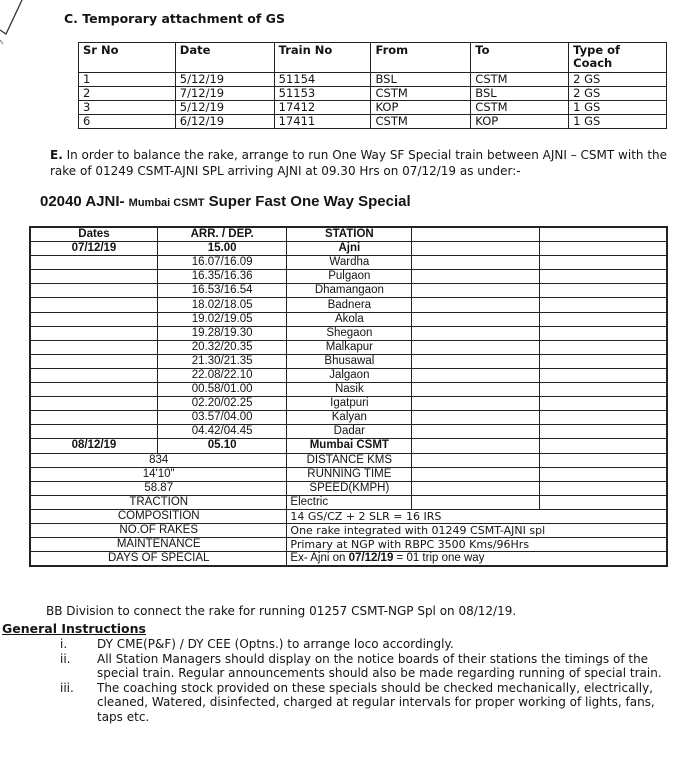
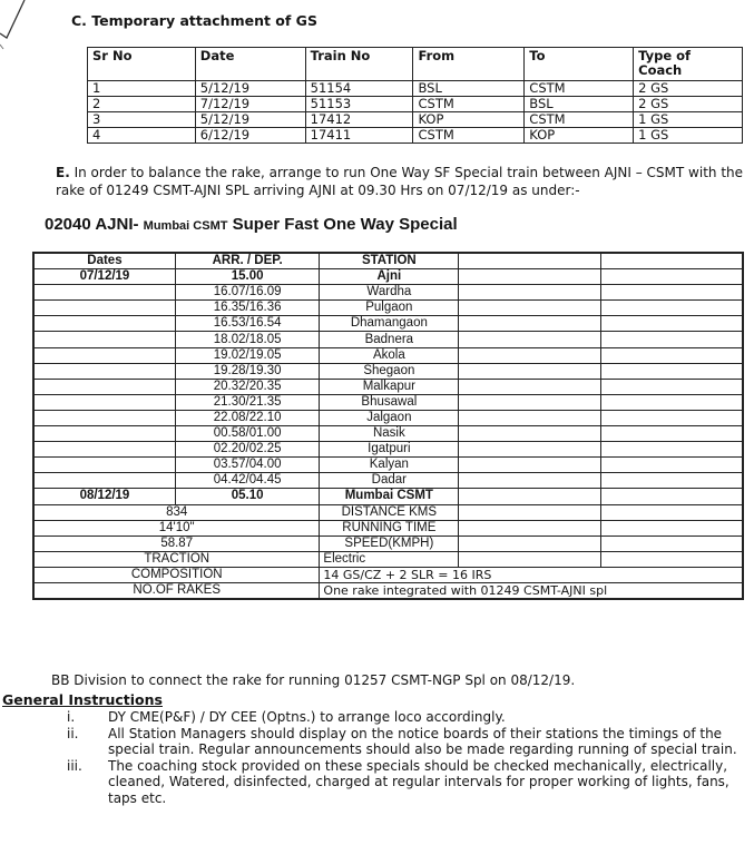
  C. Temporary attachment of GS
  Sr No	Date	Train No	From	To	Type of Coach
  1	5/12/19	51154	BSL	CSTM	2 GS
  2	7/12/19	51153	CSTM	BSL	2 GS
  3	5/12/19	17412	KOP	CSTM	1 GS
- 6	6/12/19	17411	CSTM	KOP	1 GS
+ 4	6/12/19	17411	CSTM	KOP	1 GS
  E. In order to balance the rake, arrange to run One Way SF Special train between AJNI – CSMT with the rake of 01249 CSMT-AJNI SPL arriving AJNI at 09.30 Hrs on 07/12/19 as under:-
  02040 AJNI- Mumbai CSMT Super Fast One Way Special
  Dates	ARR. / DEP.	STATION
  07/12/19	15.00	Ajni
  	16.07/16.09	Wardha
  	16.35/16.36	Pulgaon
  	16.53/16.54	Dhamangaon
  	18.02/18.05	Badnera
  	19.02/19.05	Akola
  	19.28/19.30	Shegaon
  	20.32/20.35	Malkapur
  	21.30/21.35	Bhusawal
  	22.08/22.10	Jalgaon
  	00.58/01.00	Nasik
  	02.20/02.25	Igatpuri
  	03.57/04.00	Kalyan
  	04.42/04.45	Dadar
  08/12/19	05.10	Mumbai CSMT
  834	DISTANCE KMS
  14'10"	RUNNING TIME
  58.87	SPEED(KMPH)
  TRACTION	Electric
  COMPOSITION	14 GS/CZ + 2 SLR = 16 IRS
  NO.OF RAKES	One rake integrated with 01249 CSMT-AJNI spl
- MAINTENANCE	Primary at NGP with RBPC 3500 Kms/96Hrs
- DAYS OF SPECIAL	Ex- Ajni on 07/12/19 = 01 trip one way
  BB Division to connect the rake for running 01257 CSMT-NGP Spl on 08/12/19.
  General Instructions
  i.
  DY CME(P&F) / DY CEE (Optns.) to arrange loco accordingly.
  ii.
  All Station Managers should display on the notice boards of their stations the timings of the special train. Regular announcements should also be made regarding running of special train.
  iii.
  The coaching stock provided on these specials should be checked mechanically, electrically, cleaned, Watered, disinfected, charged at regular intervals for proper working of lights, fans, taps etc.
